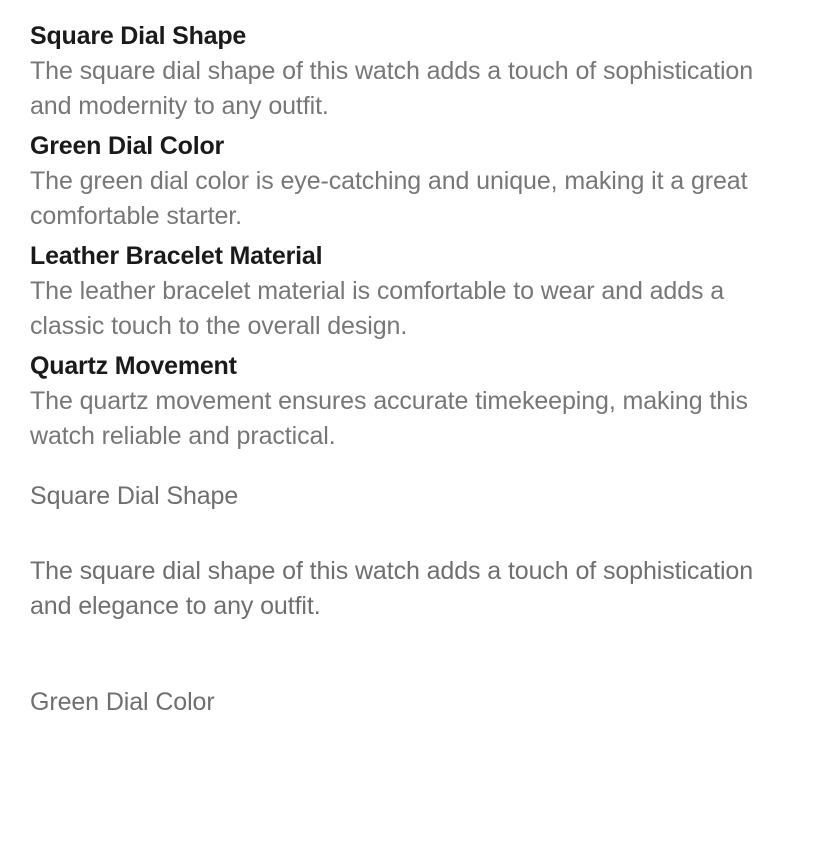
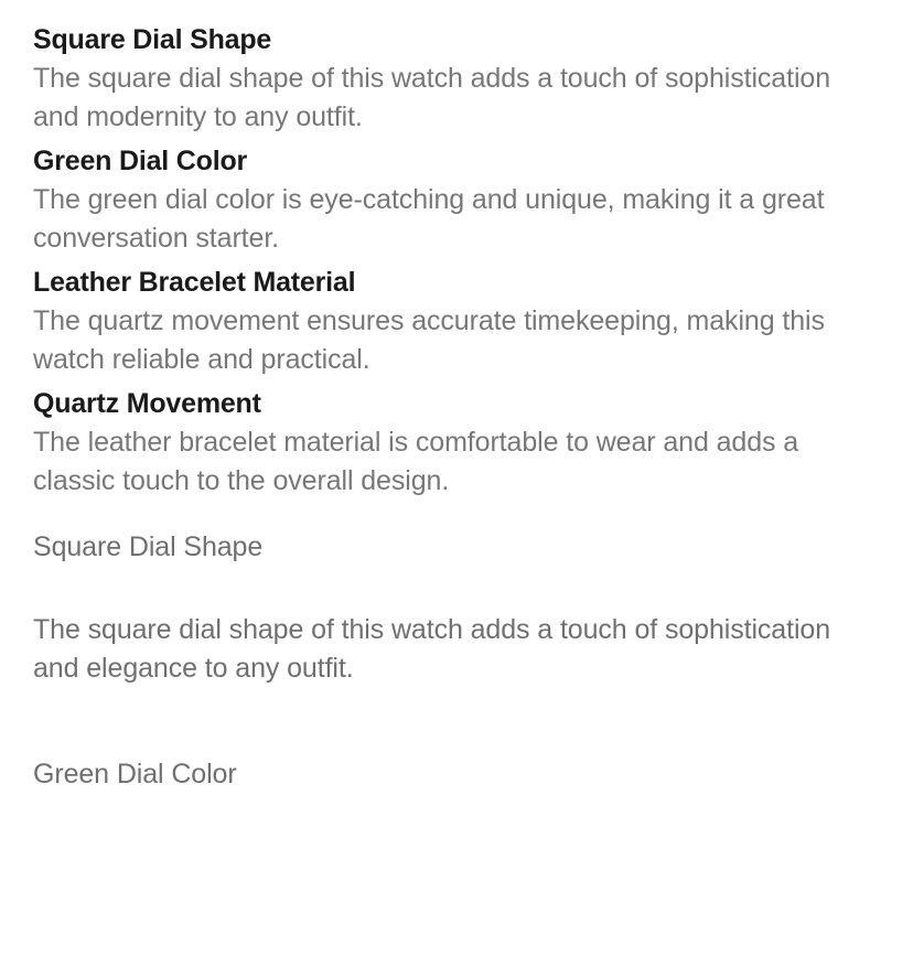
  Square Dial Shape
  The square dial shape of this watch adds a touch of sophistication and modernity to any outfit.
  Green Dial Color
- The green dial color is eye-catching and unique, making it a great comfortable starter.
+ The green dial color is eye-catching and unique, making it a great conversation starter.
  Leather Bracelet Material
- The leather bracelet material is comfortable to wear and adds a classic touch to the overall design.
+ The quartz movement ensures accurate timekeeping, making this watch reliable and practical.
  Quartz Movement
- The quartz movement ensures accurate timekeeping, making this watch reliable and practical.
+ The leather bracelet material is comfortable to wear and adds a classic touch to the overall design.
  Square Dial Shape
  The square dial shape of this watch adds a touch of sophistication and elegance to any outfit.
  Green Dial Color
